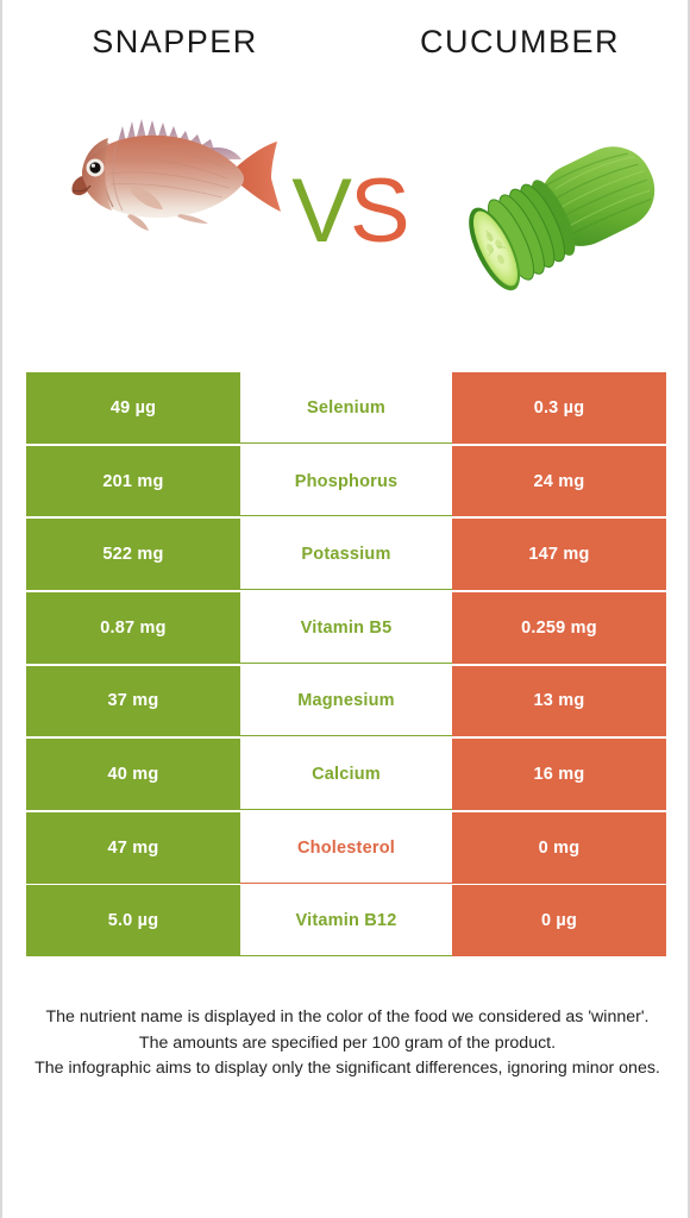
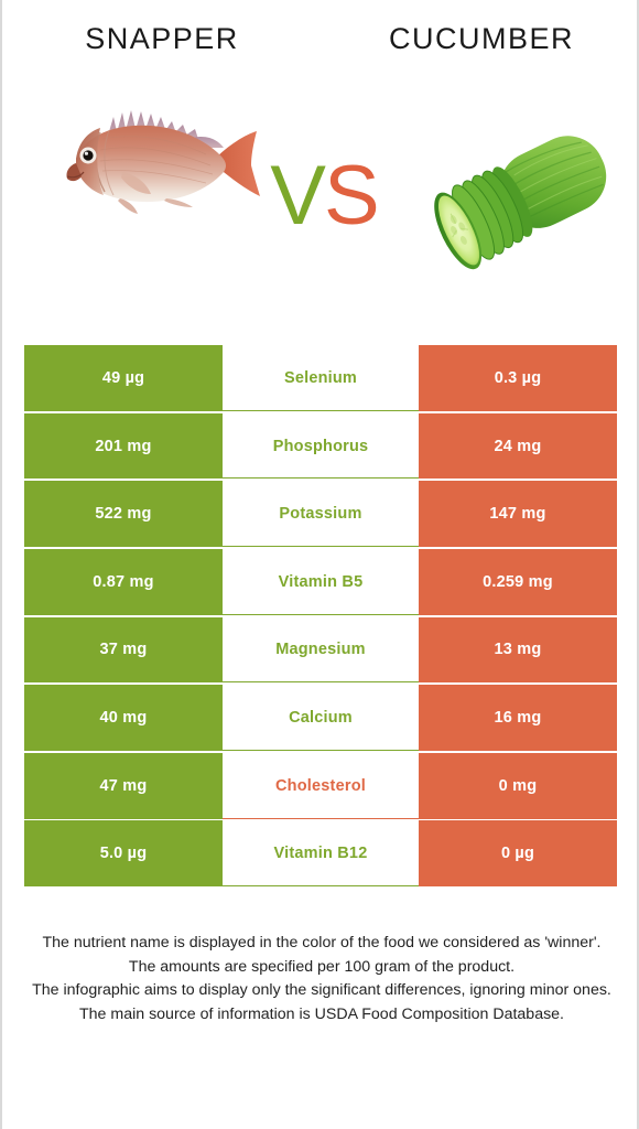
  SNAPPER
  CUCUMBER
  VS
  49 µg
  Selenium
  0.3 µg
  201 mg
  Phosphorus
  24 mg
  522 mg
  Potassium
  147 mg
  0.87 mg
  Vitamin B5
  0.259 mg
  37 mg
  Magnesium
  13 mg
  40 mg
  Calcium
  16 mg
  47 mg
  Cholesterol
  0 mg
  5.0 µg
  Vitamin B12
  0 µg
  The nutrient name is displayed in the color of the food we considered as 'winner'.
  The amounts are specified per 100 gram of the product.
  The infographic aims to display only the significant differences, ignoring minor ones.
+ The main source of information is USDA Food Composition Database.
